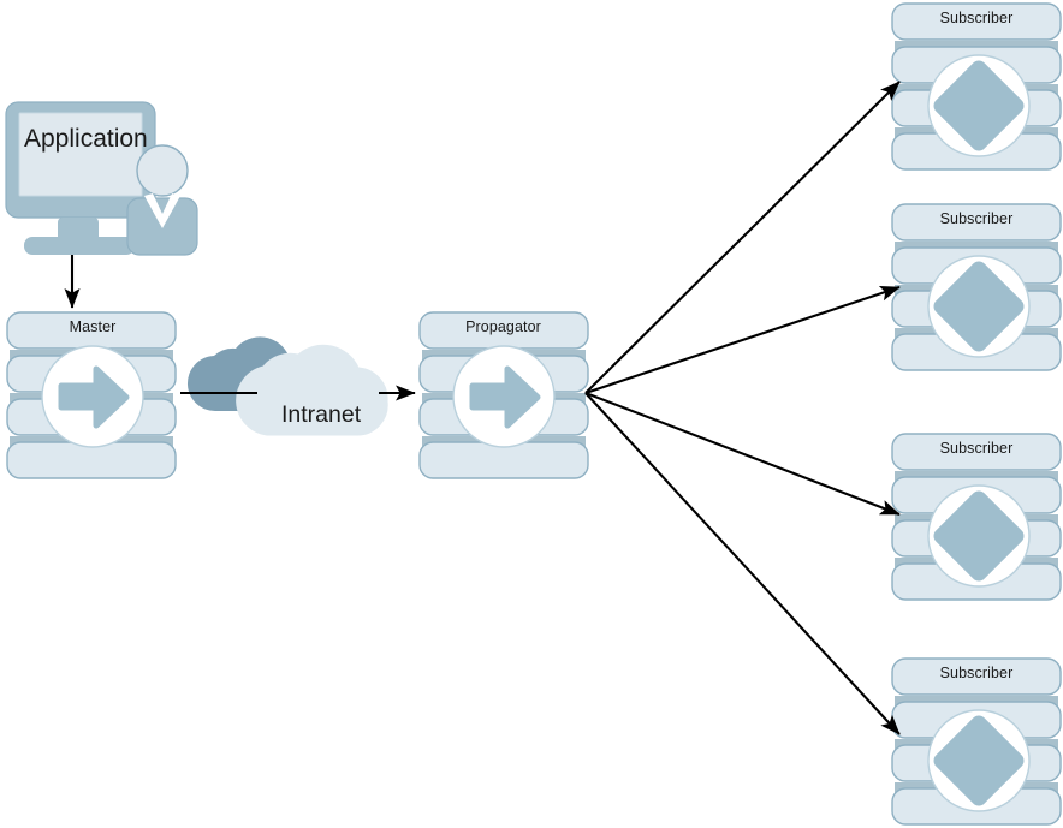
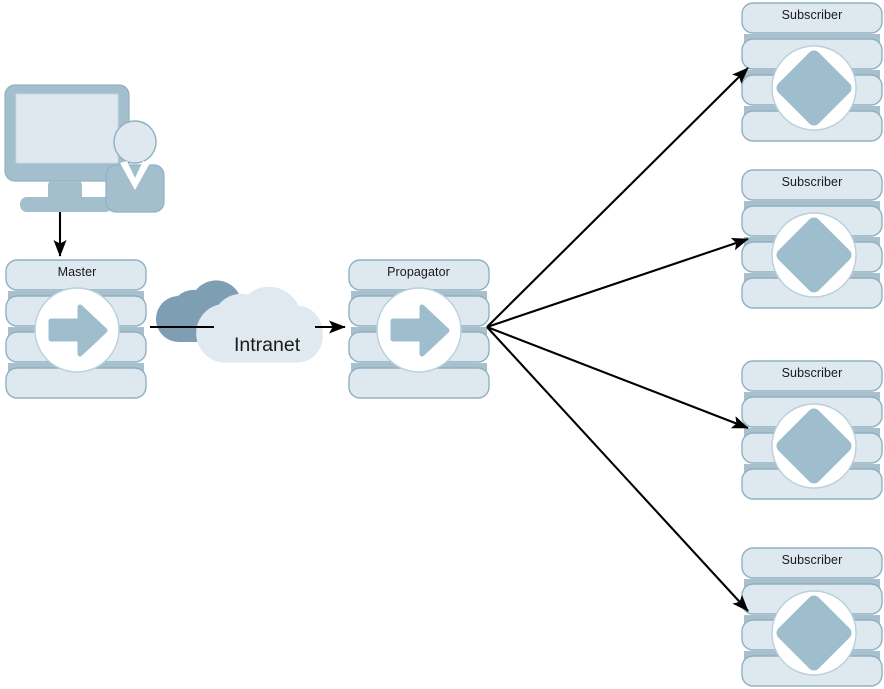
- Application
  Intranet
  Master
  Propagator
  Subscriber
  Subscriber
  Subscriber
  Subscriber
